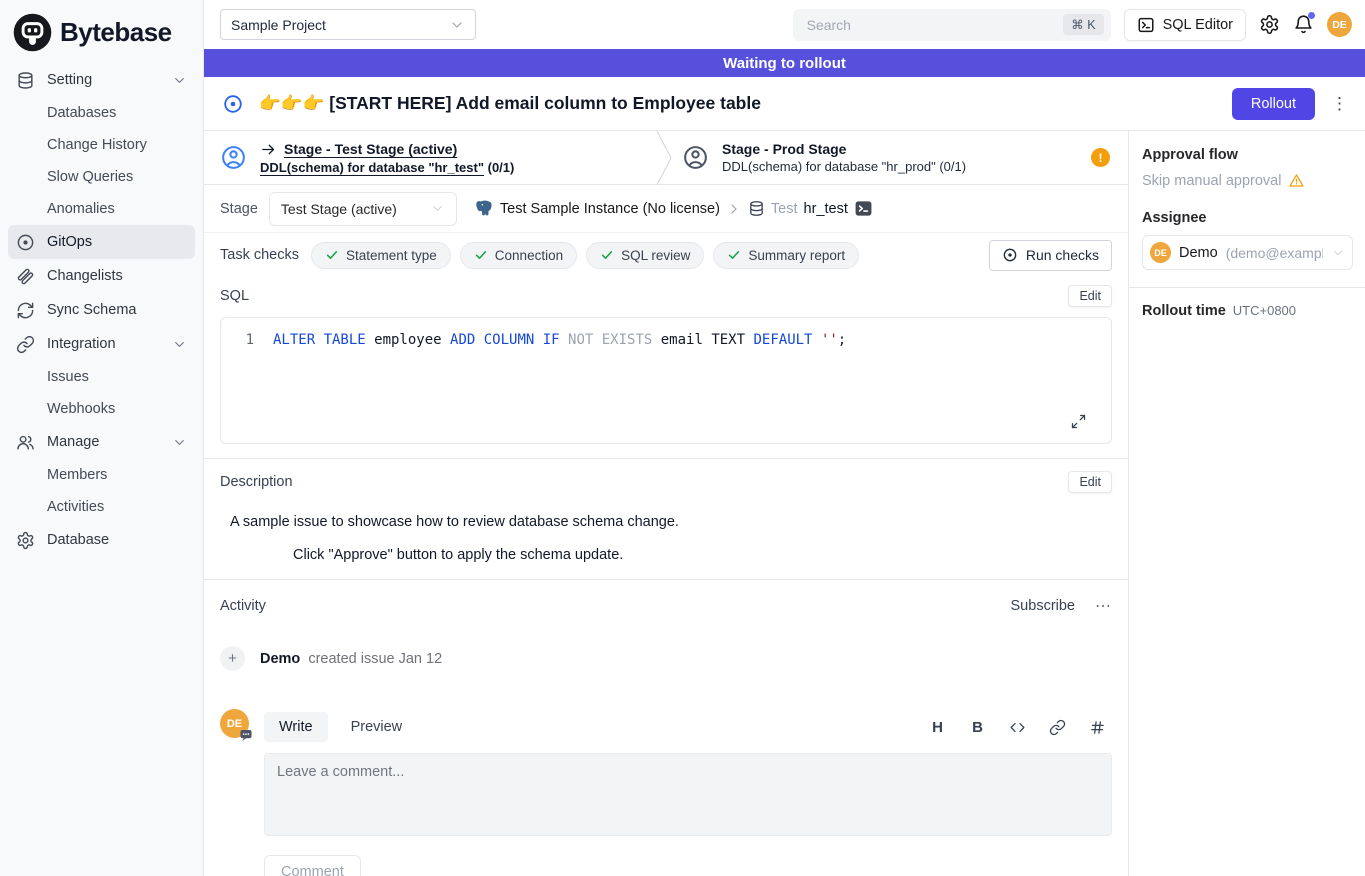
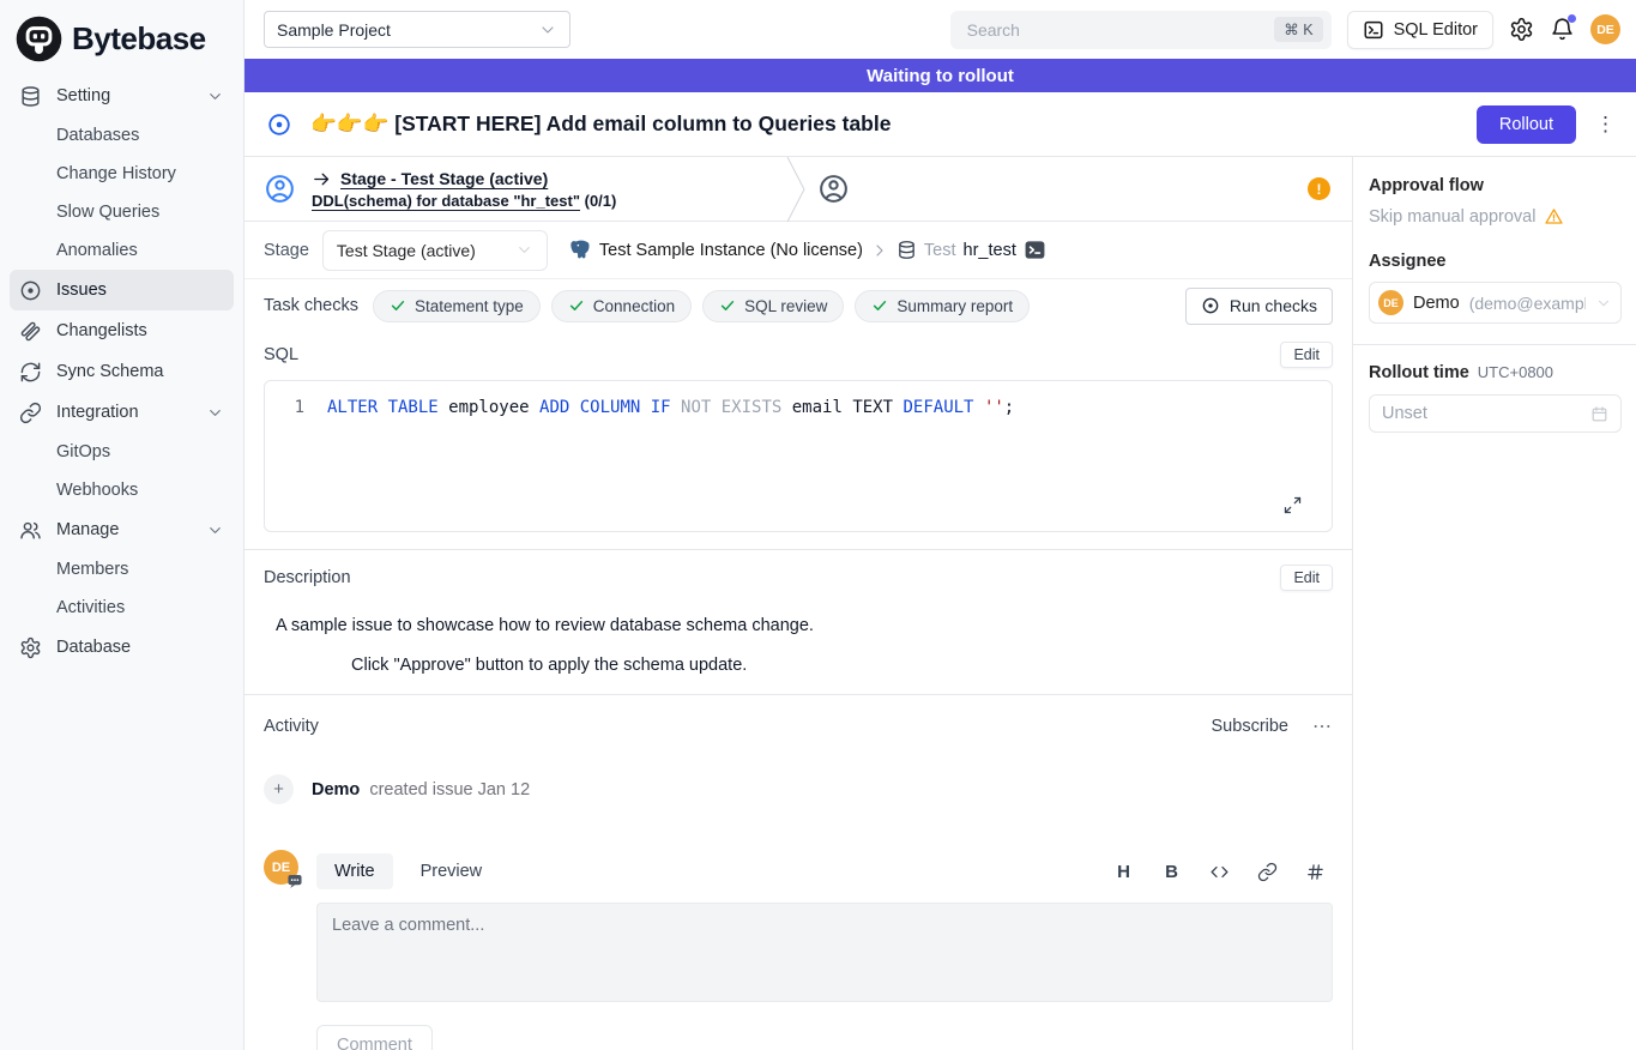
  Bytebase
  Setting
  Databases
  Change History
  Slow Queries
  Anomalies
- GitOps
+ Issues
  Changelists
  Sync Schema
  Integration
- Issues
+ GitOps
  Webhooks
  Manage
  Members
  Activities
  Database
  Sample Project
  Search
  ⌘ K
  SQL Editor
  DE
  Waiting to rollout
- 👉👉👉 [START HERE] Add email column to Employee table
+ 👉👉👉 [START HERE] Add email column to Queries table
  Rollout
  ⋮
  Stage - Test Stage (active)
  DDL(schema) for database "hr_test" (0/1)
- Stage - Prod Stage
- DDL(schema) for database "hr_prod" (0/1)
  !
  Stage
  Test Stage (active)
  Test Sample Instance (No license)
  Test
  hr_test
  Task checks
  Statement type
  Connection
  SQL review
  Summary report
  Run checks
  SQL
  Edit
  1
  ALTER TABLE employee ADD COLUMN IF NOT EXISTS email TEXT DEFAULT '';
  Description
  Edit
  A sample issue to showcase how to review database schema change.
  Click "Approve" button to apply the schema update.
  Activity
  Subscribe
  ⋯
  +
  Demo created issue Jan 12
  DE
  Write
  Preview
  H
  B
  Leave a comment...
  Comment
  Approval flow
  Skip manual approval
  Assignee
  DE
  Demo
  (demo@examp
  Rollout time
  UTC+0800
+ Unset
